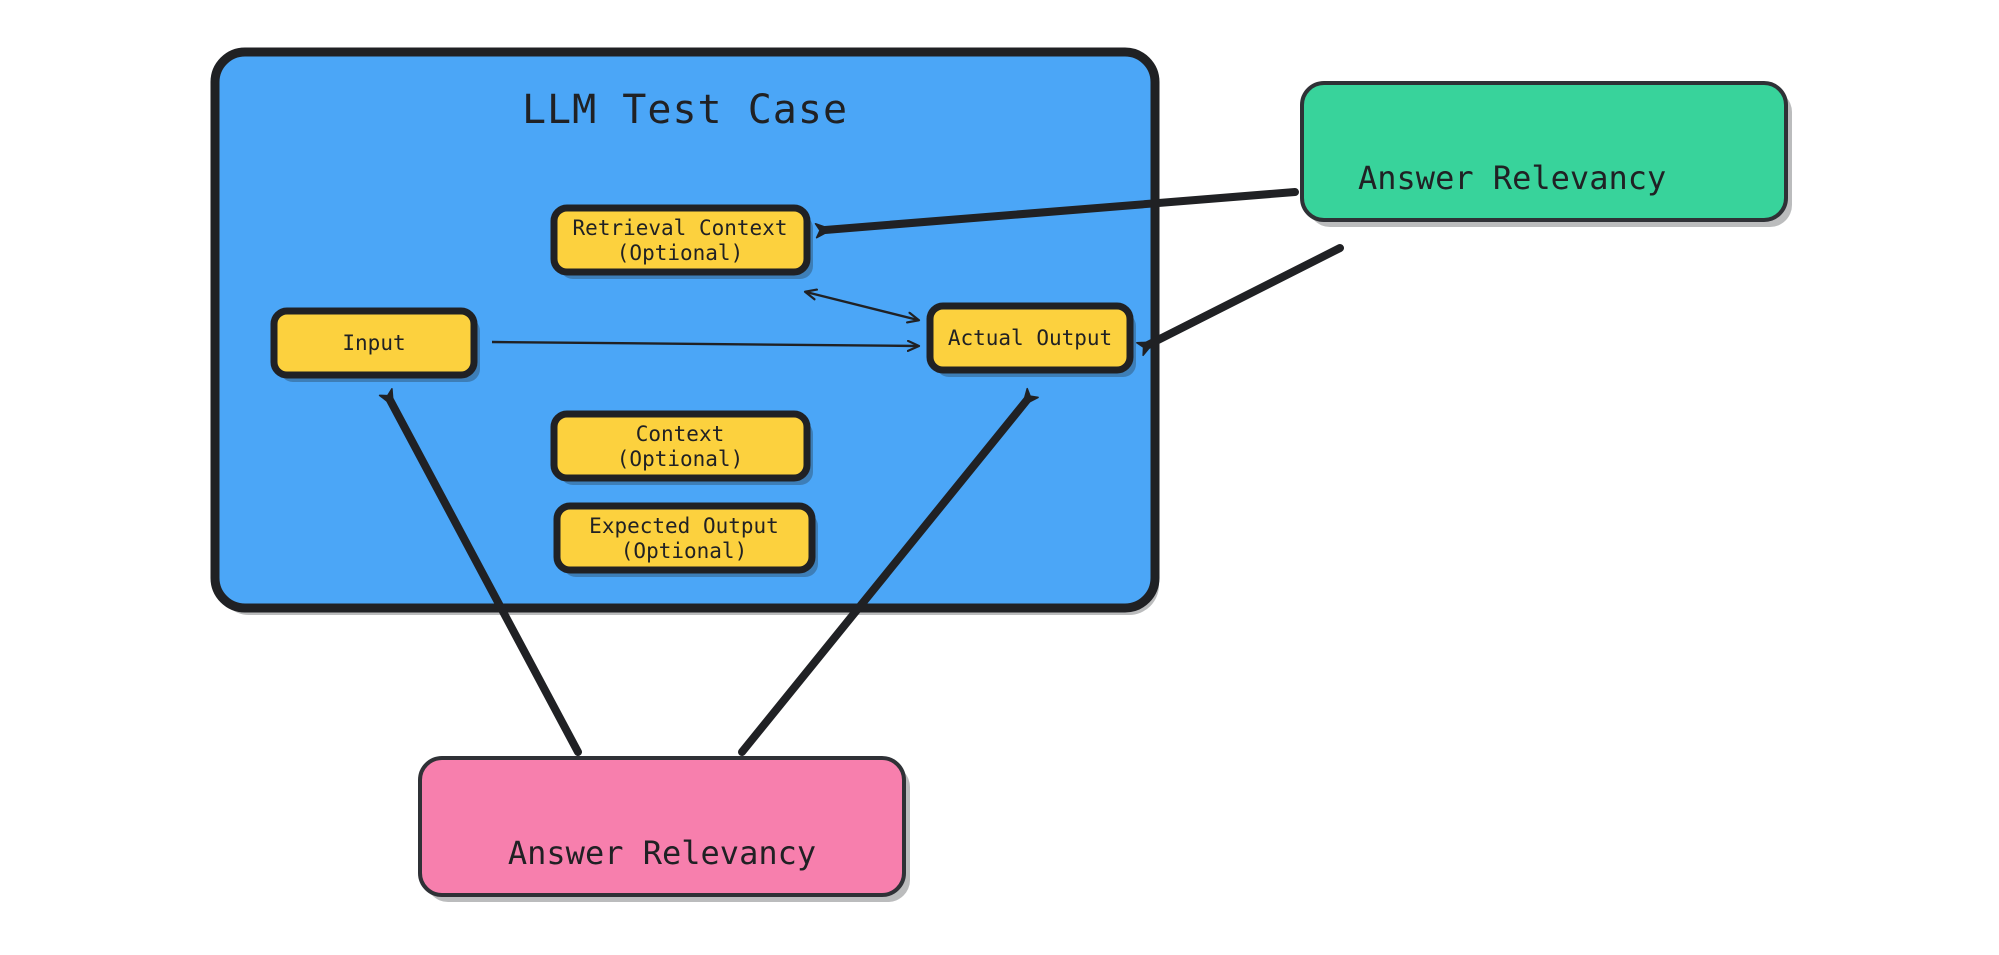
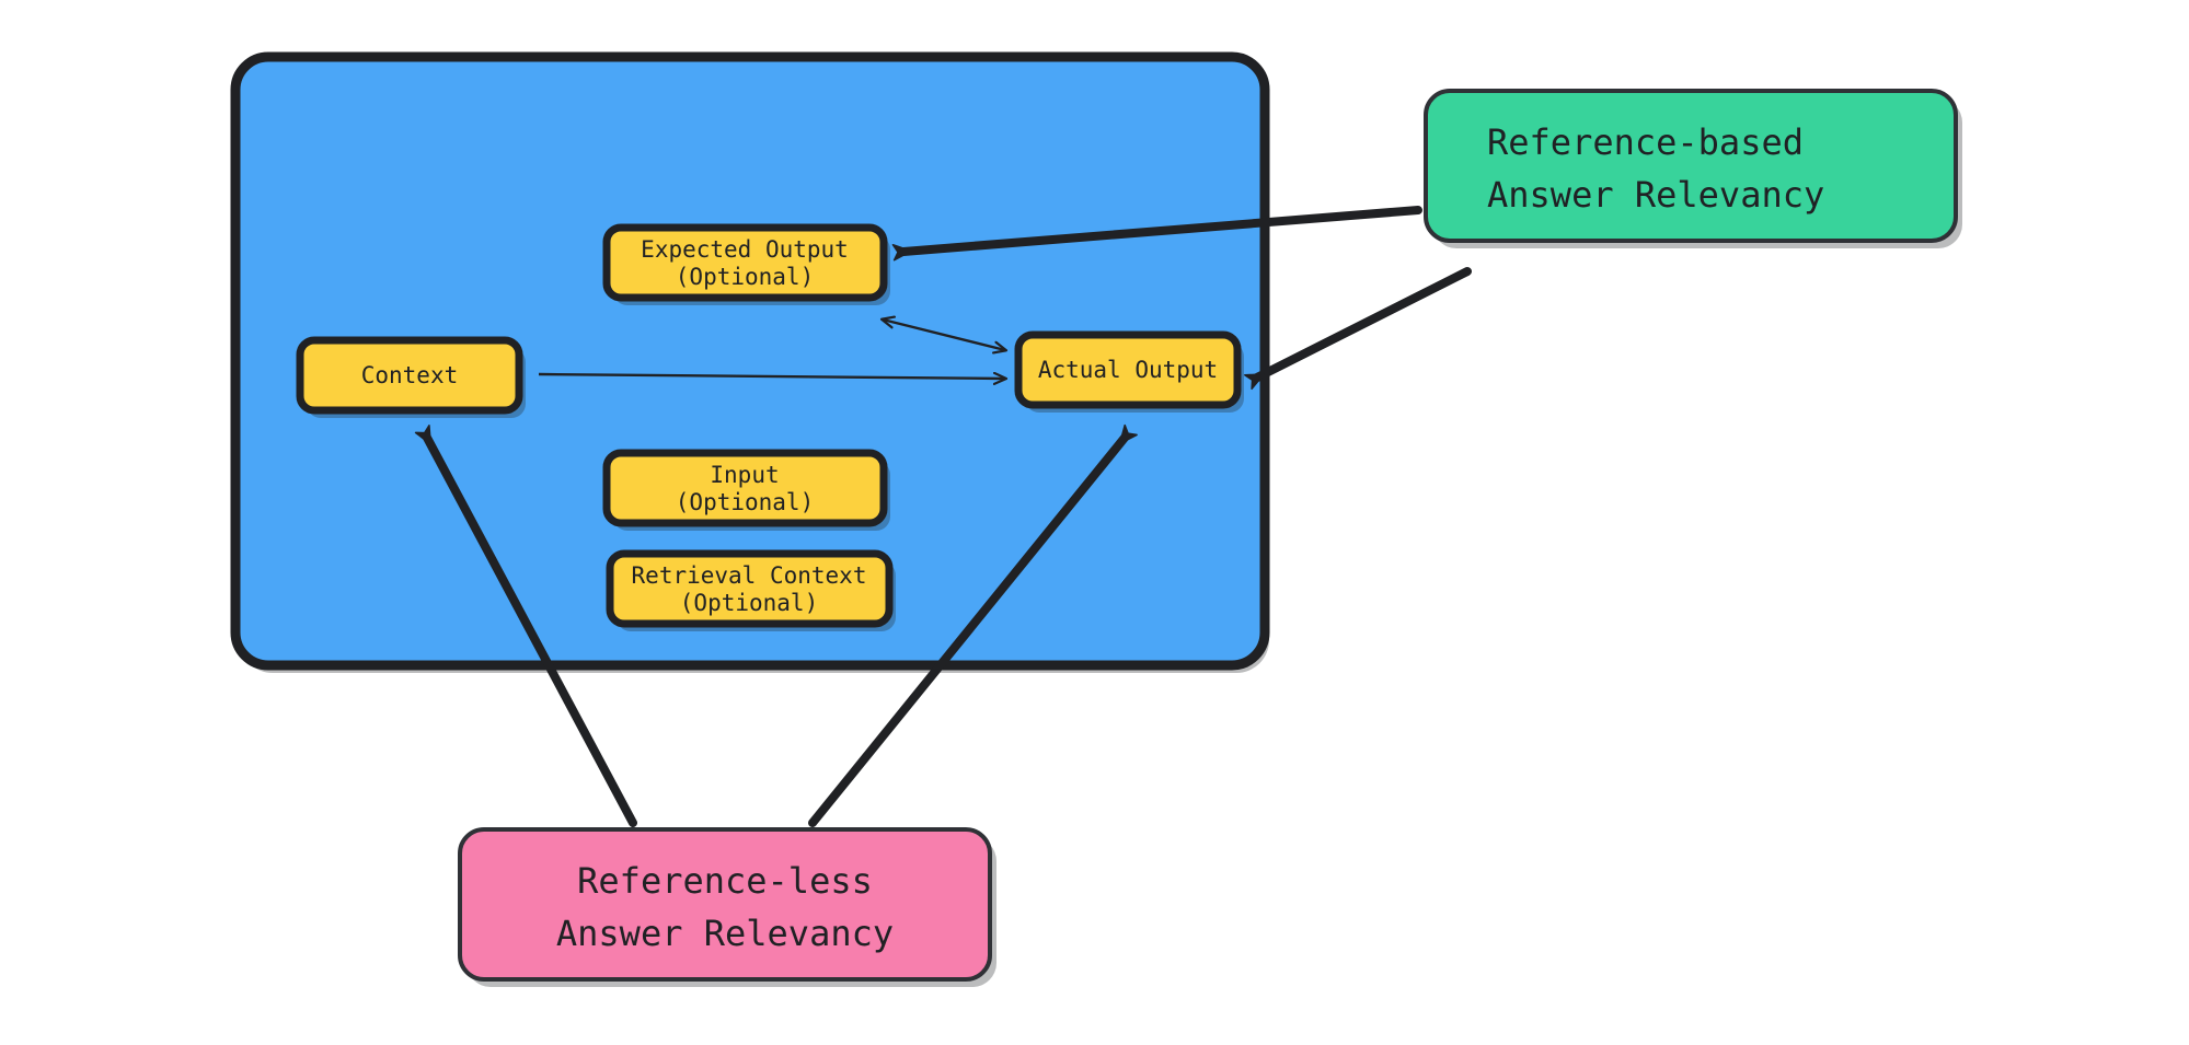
- LLM Test Case
- Retrieval Context
+ Expected Output
  (Optional)
- Input
+ Context
  Actual Output
- Context
+ Input
  (Optional)
- Expected Output
+ Retrieval Context
  (Optional)
+ Reference-based
  Answer Relevancy
+ Reference-less
  Answer Relevancy
